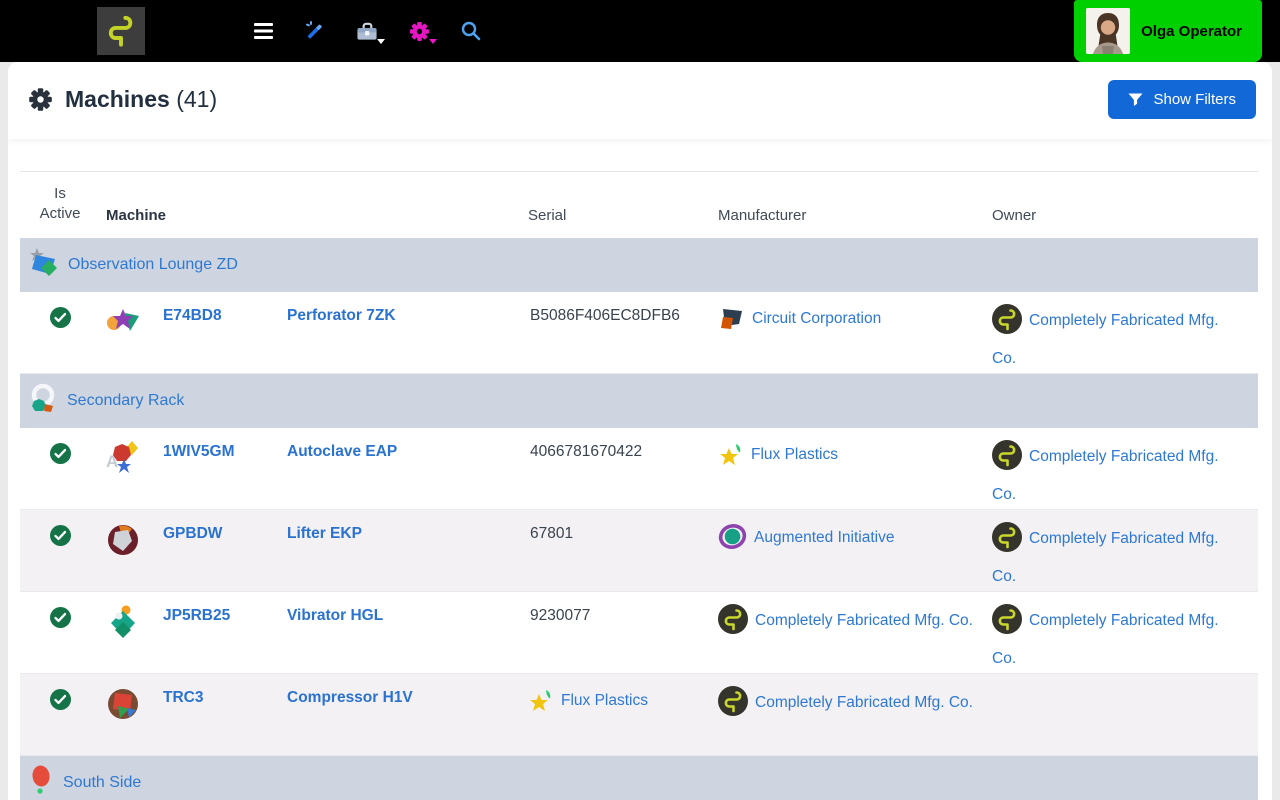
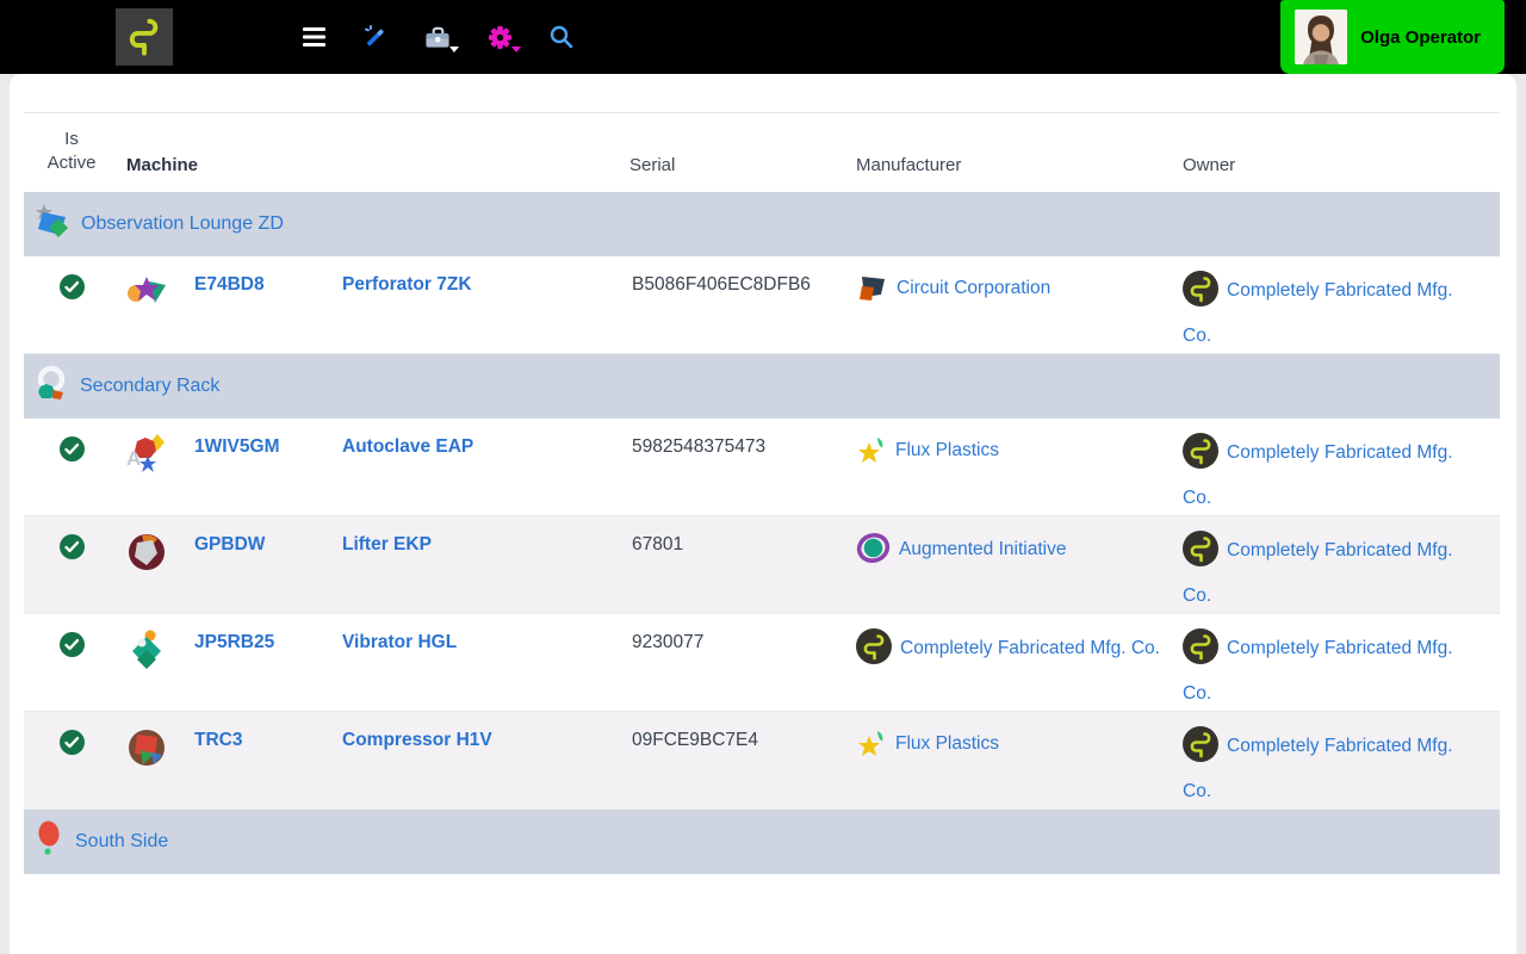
  Olga Operator
- Machines (41)
- Show Filters
  Is
  Active
  Machine
  Serial
  Manufacturer
  Owner
  Observation Lounge ZD
  E74BD8
  Perforator 7ZK
  B5086F406EC8DFB6
  Circuit Corporation
  Completely Fabricated Mfg. Co.
  Secondary Rack
  A
  1WIV5GM
  Autoclave EAP
- 4066781670422
+ 5982548375473
  Flux Plastics
  Completely Fabricated Mfg. Co.
  GPBDW
  Lifter EKP
  67801
  Augmented Initiative
  Completely Fabricated Mfg. Co.
  JP5RB25
  Vibrator HGL
  9230077
  Completely Fabricated Mfg. Co.
  Completely Fabricated Mfg. Co.
  TRC3
  Compressor H1V
+ 09FCE9BC7E4
  Flux Plastics
  Completely Fabricated Mfg. Co.
  South Side
